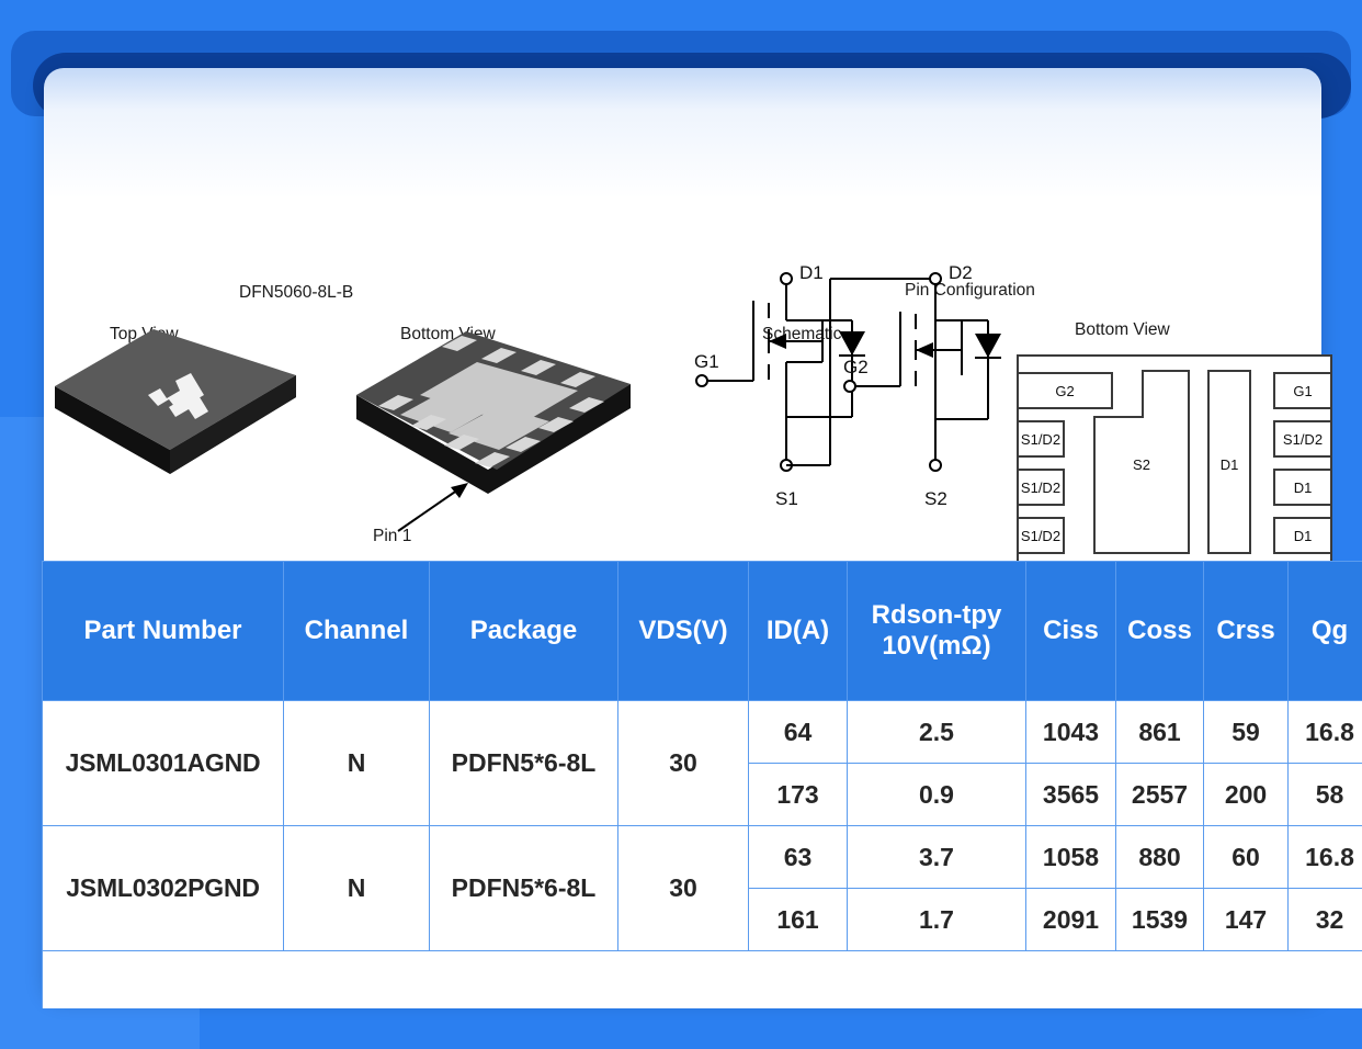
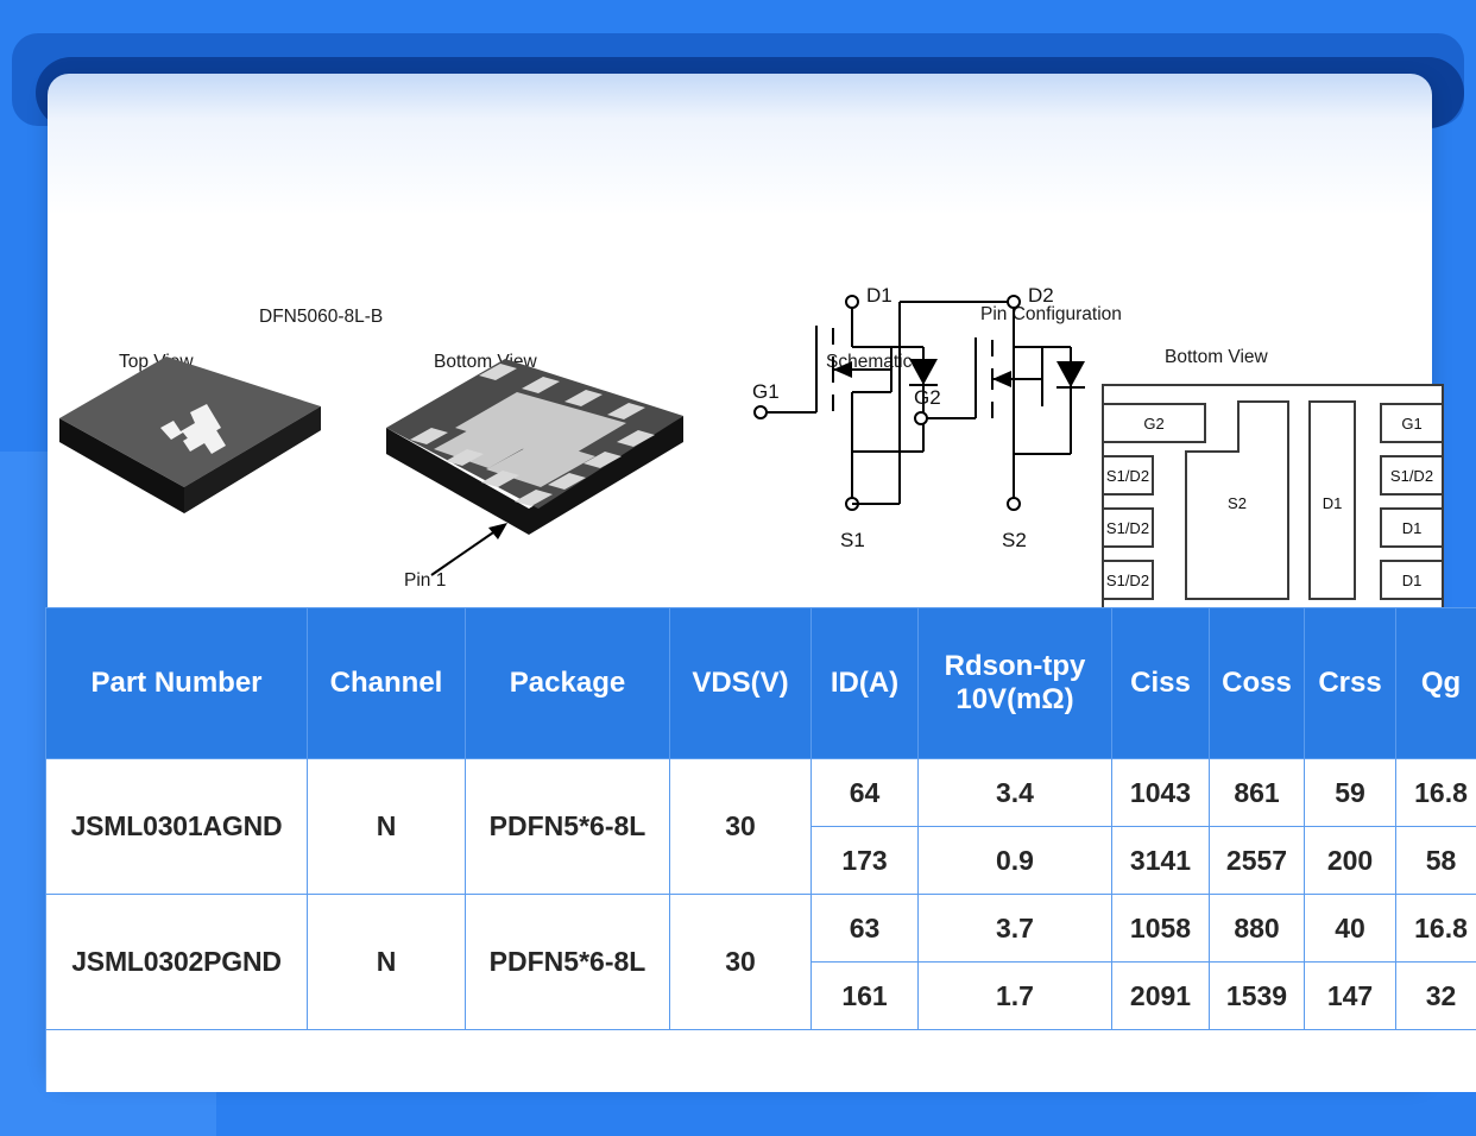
  DFN5060-8L-B
  Bottomew
  Pin Configuration
  chematc
  Bottom View
  Pin 1
  D1
  D2
  G1
  G2
  S1
  S2
  G2
  S1/D2
  S1/D2
  S1/D2
  G1
  S1/D2
  D1
  D1
  S2
  D1
  Part Number	Channel	Package	VDS(V)	ID(A)	Rdson-tpy 10V(mΩ)	Ciss	Coss	Crss	Qg
- JSML0301AGND	N	PDFN5*6-8L	30	64	2.5	1043	861	59	16.8
+ JSML0301AGND	N	PDFN5*6-8L	30	64	3.4	1043	861	59	16.8
- 173	0.9	3565	2557	200	58
+ 173	0.9	3141	2557	200	58
- JSML0302PGND	N	PDFN5*6-8L	30	63	3.7	1058	880	60	16.8
+ JSML0302PGND	N	PDFN5*6-8L	30	63	3.7	1058	880	40	16.8
  161	1.7	2091	1539	147	32
